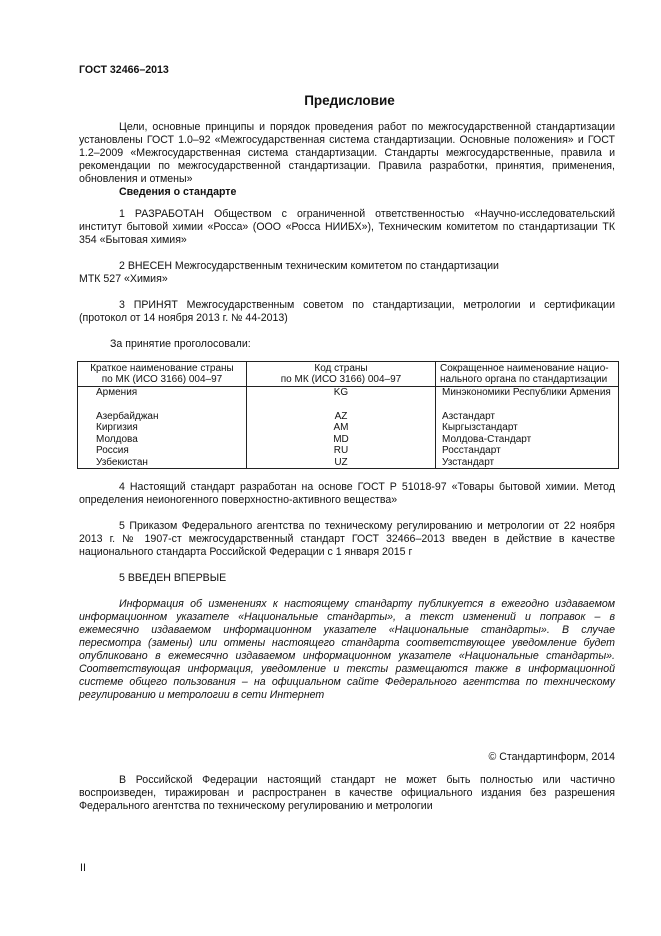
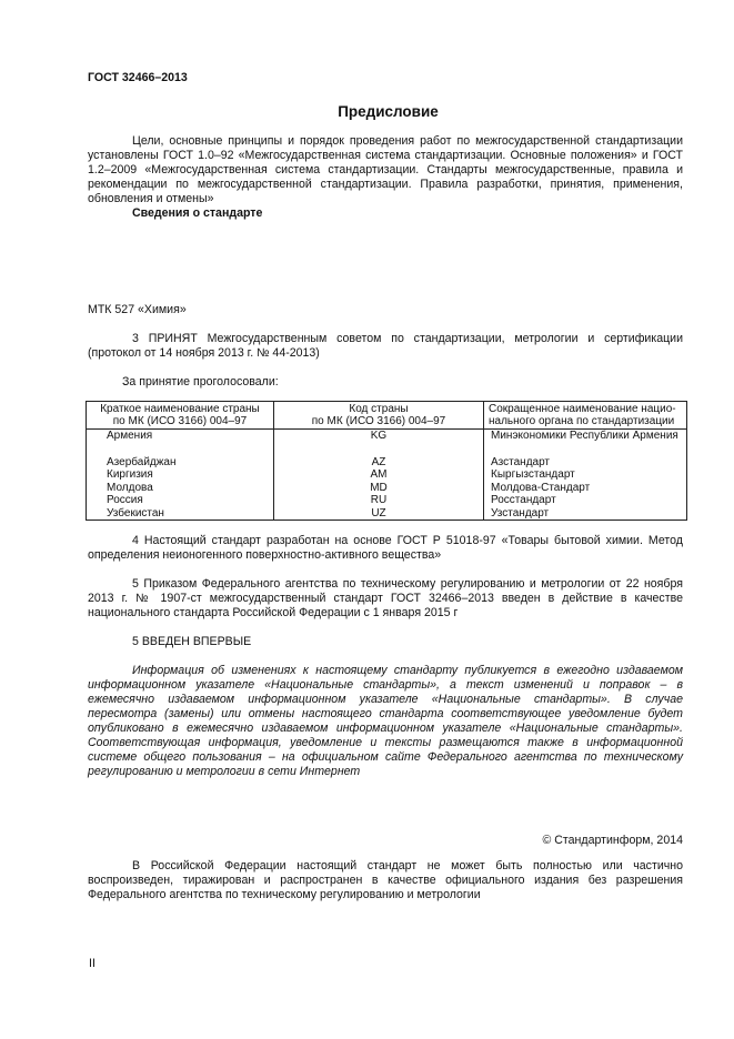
  ГОСТ 32466–2013
  Предисловие
  Цели, основные принципы и порядок проведения работ по межгосударственной стандартизации установлены ГОСТ 1.0–92 «Межгосударственная система стандартизации. Основные положения» и ГОСТ 1.2–2009 «Межгосударственная система стандартизации. Стандарты межгосударственные, правила и рекомендации по межгосударственной стандартизации. Правила разработки, принятия, применения, обновления и отмены»
  Сведения о стандарте
- 1 РАЗРАБОТАН Обществом с ограниченной ответственностью «Научно-исследовательский институт бытовой химии «Росса» (ООО «Росса НИИБХ»), Техническим комитетом по стандартизации ТК 354 «Бытовая химия»
- 2 ВНЕСЕН Межгосударственным техническим комитетом по стандартизации
  МТК 527 «Химия»
  3 ПРИНЯТ Межгосударственным советом по стандартизации, метрологии и сертификации (протокол от 14 ноября 2013 г. № 44-2013)
  За принятие проголосовали:
  Краткое наименование страныпо МК (ИСО 3166) 004–97	Код страныпо МК (ИСО 3166) 004–97	Сокращенное наименование нацио-нального органа по стандартизации
  Армения	KG	Минэкономики Республики Армения
  Азербайджан	AZ	Азстандарт
  Киргизия	AM	Кыргызстандарт
  Молдова	MD	Молдова-Стандарт
  Россия	RU	Росстандарт
  Узбекистан	UZ	Узстандарт
  4 Настоящий стандарт разработан на основе ГОСТ Р 51018-97 «Товары бытовой химии. Метод определения неионогенного поверхностно-активного вещества»
  5 Приказом Федерального агентства по техническому регулированию и метрологии от 22 ноября 2013 г. № 1907-ст межгосударственный стандарт ГОСТ 32466–2013 введен в действие в качестве национального стандарта Российской Федерации с 1 января 2015 г
  5 ВВЕДЕН ВПЕРВЫЕ
  Информация об изменениях к настоящему стандарту публикуется в ежегодно издаваемом информационном указателе «Национальные стандарты», а текст изменений и поправок – в ежемесячно издаваемом информационном указателе «Национальные стандарты». В случае пересмотра (замены) или отмены настоящего стандарта соответствующее уведомление будет опубликовано в ежемесячно издаваемом информационном указателе «Национальные стандарты». Соответствующая информация, уведомление и тексты размещаются также в информационной системе общего пользования – на официальном сайте Федерального агентства по техническому регулированию и метрологии в сети Интернет
  © Стандартинформ, 2014
  В Российской Федерации настоящий стандарт не может быть полностью или частично воспроизведен, тиражирован и распространен в качестве официального издания без разрешения Федерального агентства по техническому регулированию и метрологии
  II
